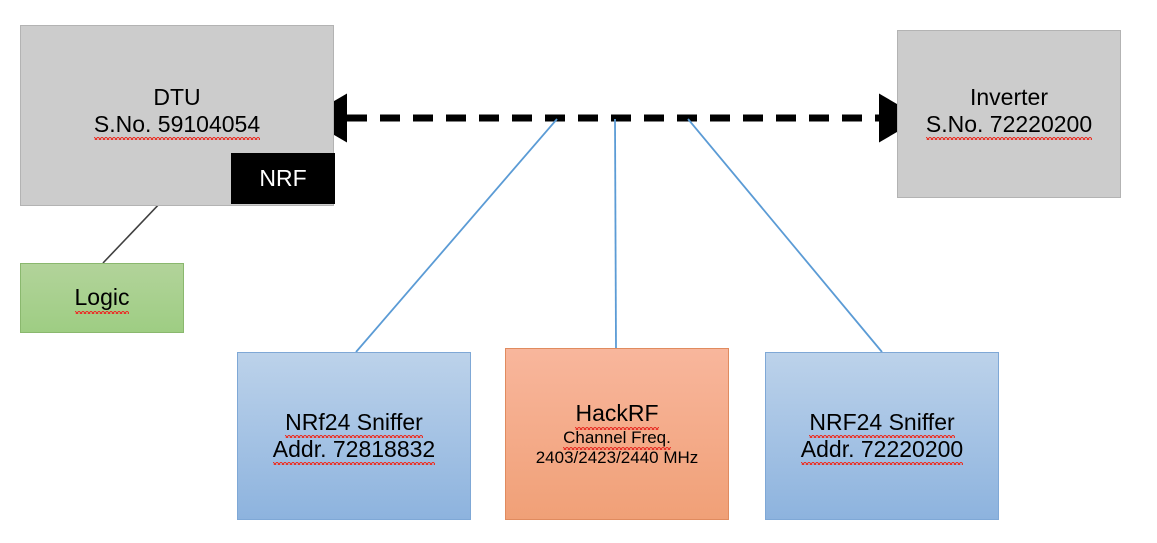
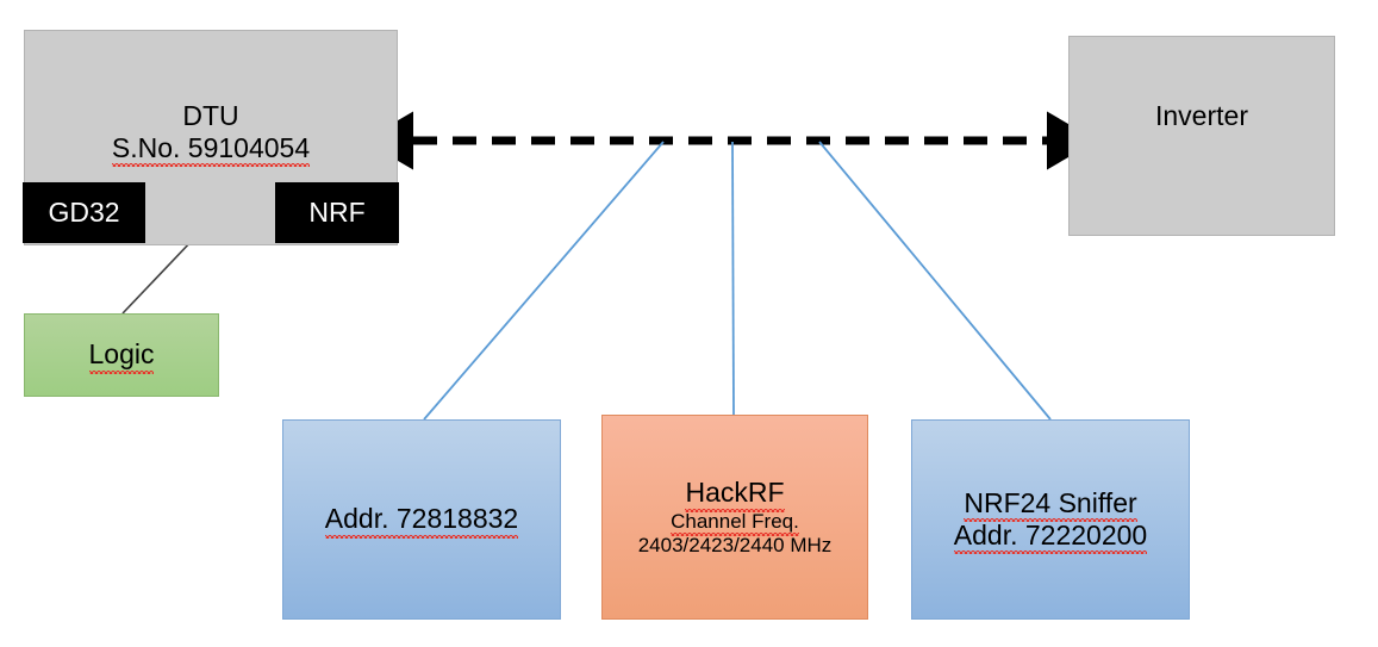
  DTU
  S.No. 59104054
+ GD32
  NRF
  Logic
  Inverter
- S.No. 72220200
- NRf24 Sniffer
  Addr. 72818832
  HackRF
  Channel Freq.
  2403/2423/2440 MHz
  NRF24 Sniffer
  Addr. 72220200
